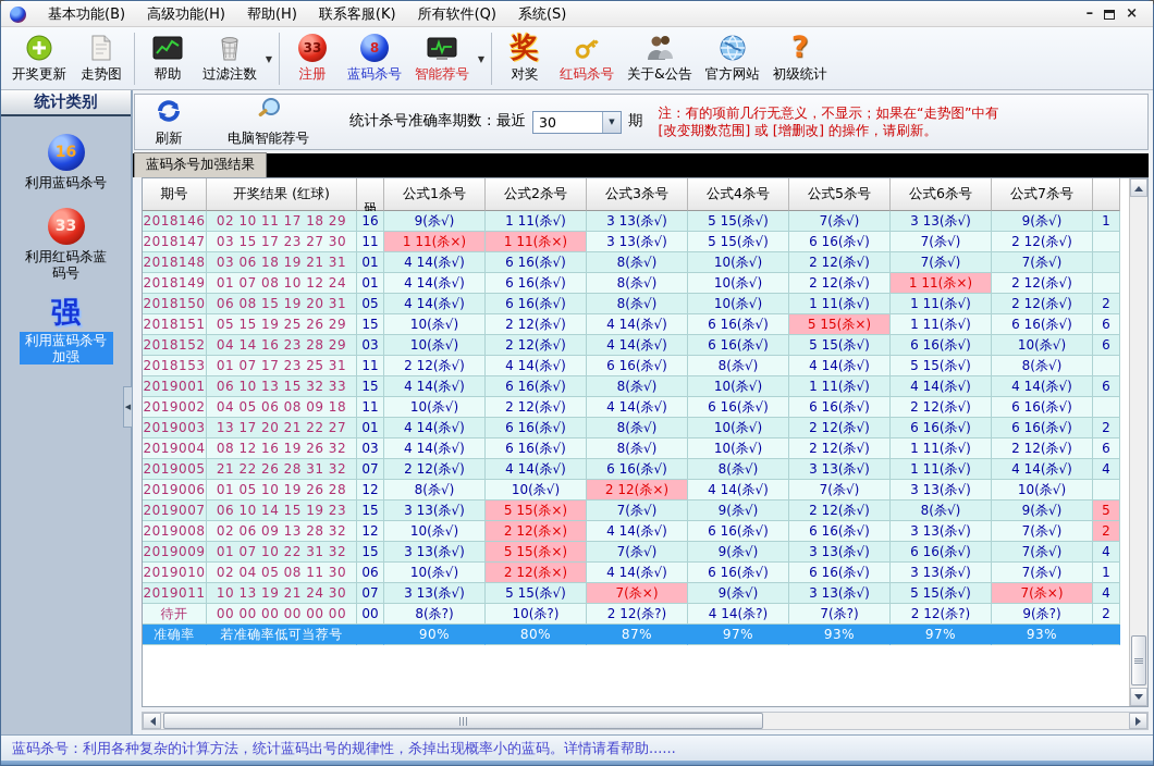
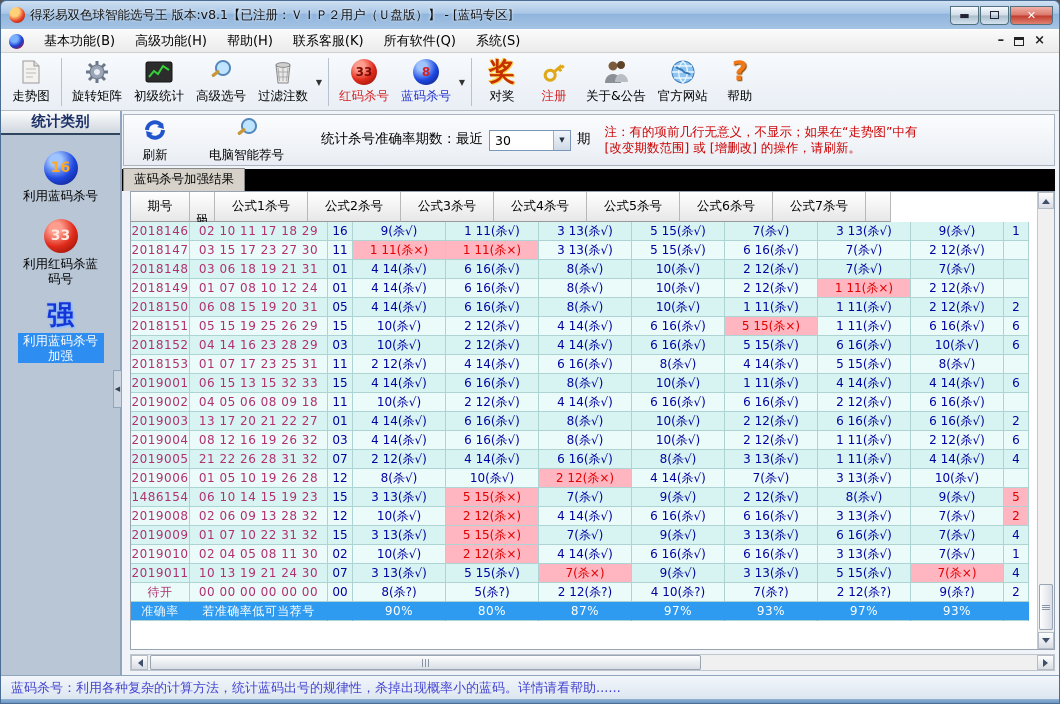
+ 得彩易双色球智能选号王 版本:v8.1【已注册：ＶＩＰ２用户（Ｕ盘版）】 - [蓝码专区]
+ ▬
+ ✕
  基本功能(B)
  高级功能(H)
  帮助(H)
  联系客服(K)
  所有软件(Q)
  系统(S)
  –
  ×
- 开奖更新
  走势图
+ 旋转矩阵
- 帮助
+ 初级统计
+ 高级选号
  过滤注数
  ▼
  33
- 注册
+ 红码杀号
  8
  蓝码杀号
- 智能荐号
  ▼
  奖
  对奖
- 红码杀号
+ 注册
  关于&公告
  官方网站
  ?
- 初级统计
+ 帮助
  统计类别
  16
  利用蓝码杀号
  33
  利用红码杀蓝码号
  强
  利用蓝码杀号加强
  ◀
  刷新
  电脑智能荐号
  统计杀号准确率期数：最近
  30
  ▼
  期
  注：有的项前几行无意义，不显示；如果在“走势图”中有
  [改变期数范围] 或 [增删改] 的操作，请刷新。
  蓝码杀号加强结果
  期号
- 开奖结果 (红球)
  公式1杀号
  公式2杀号
  公式3杀号
  公式4杀号
  公式5杀号
  公式6杀号
  公式7杀号
  2018146
  02 10 11 17 18 29
  16
  9(杀√)
  1 11(杀√)
  3 13(杀√)
  5 15(杀√)
  7(杀√)
  3 13(杀√)
  9(杀√)
  1
  2018147
  03 15 17 23 27 30
  11
  1 11(杀×)
  1 11(杀×)
  3 13(杀√)
  5 15(杀√)
  6 16(杀√)
  7(杀√)
  2 12(杀√)
  2018148
  03 06 18 19 21 31
  01
  4 14(杀√)
  6 16(杀√)
  8(杀√)
  10(杀√)
  2 12(杀√)
  7(杀√)
  7(杀√)
  2018149
  01 07 08 10 12 24
  01
  4 14(杀√)
  6 16(杀√)
  8(杀√)
  10(杀√)
  2 12(杀√)
  1 11(杀×)
  2 12(杀√)
  2018150
  06 08 15 19 20 31
  05
  4 14(杀√)
  6 16(杀√)
  8(杀√)
  10(杀√)
  1 11(杀√)
  1 11(杀√)
  2 12(杀√)
  2
  2018151
  05 15 19 25 26 29
  15
  10(杀√)
  2 12(杀√)
  4 14(杀√)
  6 16(杀√)
  5 15(杀×)
  1 11(杀√)
  6 16(杀√)
  6
  2018152
  04 14 16 23 28 29
  03
  10(杀√)
  2 12(杀√)
  4 14(杀√)
  6 16(杀√)
  5 15(杀√)
  6 16(杀√)
  10(杀√)
  6
  2018153
  01 07 17 23 25 31
  11
  2 12(杀√)
  4 14(杀√)
  6 16(杀√)
  8(杀√)
  4 14(杀√)
  5 15(杀√)
  8(杀√)
  2019001
- 06 10 13 15 32 33
+ 06 15 13 15 32 33
  15
  4 14(杀√)
  6 16(杀√)
  8(杀√)
  10(杀√)
  1 11(杀√)
  4 14(杀√)
  4 14(杀√)
  6
  2019002
  04 05 06 08 09 18
  11
  10(杀√)
  2 12(杀√)
  4 14(杀√)
  6 16(杀√)
  6 16(杀√)
  2 12(杀√)
  6 16(杀√)
  2019003
  13 17 20 21 22 27
  01
  4 14(杀√)
  6 16(杀√)
  8(杀√)
  10(杀√)
  2 12(杀√)
  6 16(杀√)
  6 16(杀√)
  2
  2019004
  08 12 16 19 26 32
  03
  4 14(杀√)
  6 16(杀√)
  8(杀√)
  10(杀√)
  2 12(杀√)
  1 11(杀√)
  2 12(杀√)
  6
  2019005
  21 22 26 28 31 32
  07
  2 12(杀√)
  4 14(杀√)
  6 16(杀√)
  8(杀√)
  3 13(杀√)
  1 11(杀√)
  4 14(杀√)
  4
  2019006
  01 05 10 19 26 28
  12
  8(杀√)
  10(杀√)
  2 12(杀×)
  4 14(杀√)
  7(杀√)
  3 13(杀√)
  10(杀√)
- 2019007
+ 1486154
  06 10 14 15 19 23
  15
  3 13(杀√)
  5 15(杀×)
  7(杀√)
  9(杀√)
  2 12(杀√)
  8(杀√)
  9(杀√)
  5
  2019008
  02 06 09 13 28 32
  12
  10(杀√)
  2 12(杀×)
  4 14(杀√)
  6 16(杀√)
  6 16(杀√)
  3 13(杀√)
  7(杀√)
  2
  2019009
  01 07 10 22 31 32
  15
  3 13(杀√)
  5 15(杀×)
  7(杀√)
  9(杀√)
  3 13(杀√)
  6 16(杀√)
  7(杀√)
  4
  2019010
  02 04 05 08 11 30
- 06
+ 02
  10(杀√)
  2 12(杀×)
  4 14(杀√)
  6 16(杀√)
  6 16(杀√)
  3 13(杀√)
  7(杀√)
  1
  2019011
  10 13 19 21 24 30
  07
  3 13(杀√)
  5 15(杀√)
  7(杀×)
  9(杀√)
  3 13(杀√)
  5 15(杀√)
  7(杀×)
  4
  待开
  00 00 00 00 00 00
  00
  8(杀?)
- 10(杀?)
+ 5(杀?)
  2 12(杀?)
- 4 14(杀?)
+ 4 10(杀?)
  7(杀?)
  2 12(杀?)
  9(杀?)
  2
  准确率
  若准确率低可当荐号
  90%
  80%
  87%
  97%
  93%
  97%
  93%
  蓝码杀号：利用各种复杂的计算方法，统计蓝码出号的规律性，杀掉出现概率小的蓝码。详情请看帮助......
